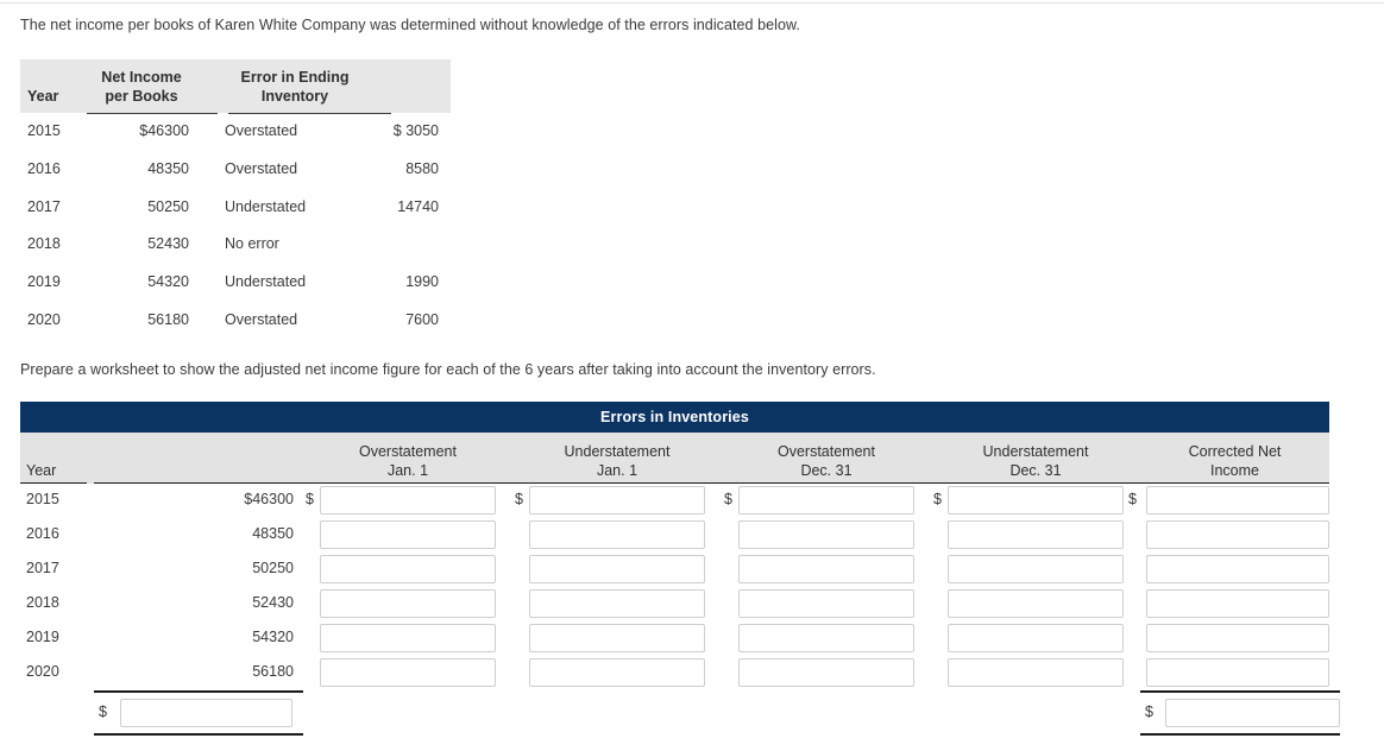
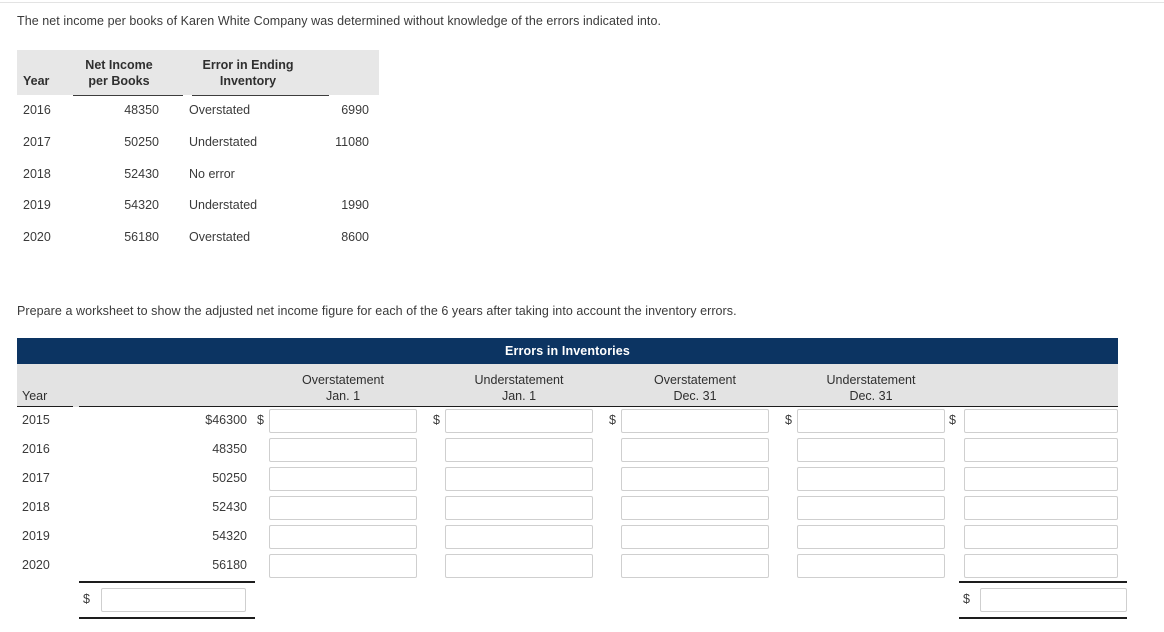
- The net income per books of Karen White Company was determined without knowledge of the errors indicated below.
+ The net income per books of Karen White Company was determined without knowledge of the errors indicated into.
  Year	Net Income per Books	Error in Ending Inventory
- 2015	$46300	Overstated	$ 3050
- 2016	48350	Overstated	8580
+ 2016	48350	Overstated	6990
- 2017	50250	Understated	14740
+ 2017	50250	Understated	11080
  2018	52430	No error
  2019	54320	Understated	1990
- 2020	56180	Overstated	7600
+ 2020	56180	Overstated	8600
  Prepare a worksheet to show the adjusted net income figure for each of the 6 years after taking into account the inventory errors.
  Errors in Inventories
  Year
  Overstatement
  Jan. 1
  Understatement
  Jan. 1
  Overstatement
  Dec. 31
  Understatement
  Dec. 31
- Corrected Net
- Income
  2015
  $46300
  $
  $
  $
  $
  $
  2016
  48350
  2017
  50250
  2018
  52430
  2019
  54320
  2020
  56180
  $
  $
